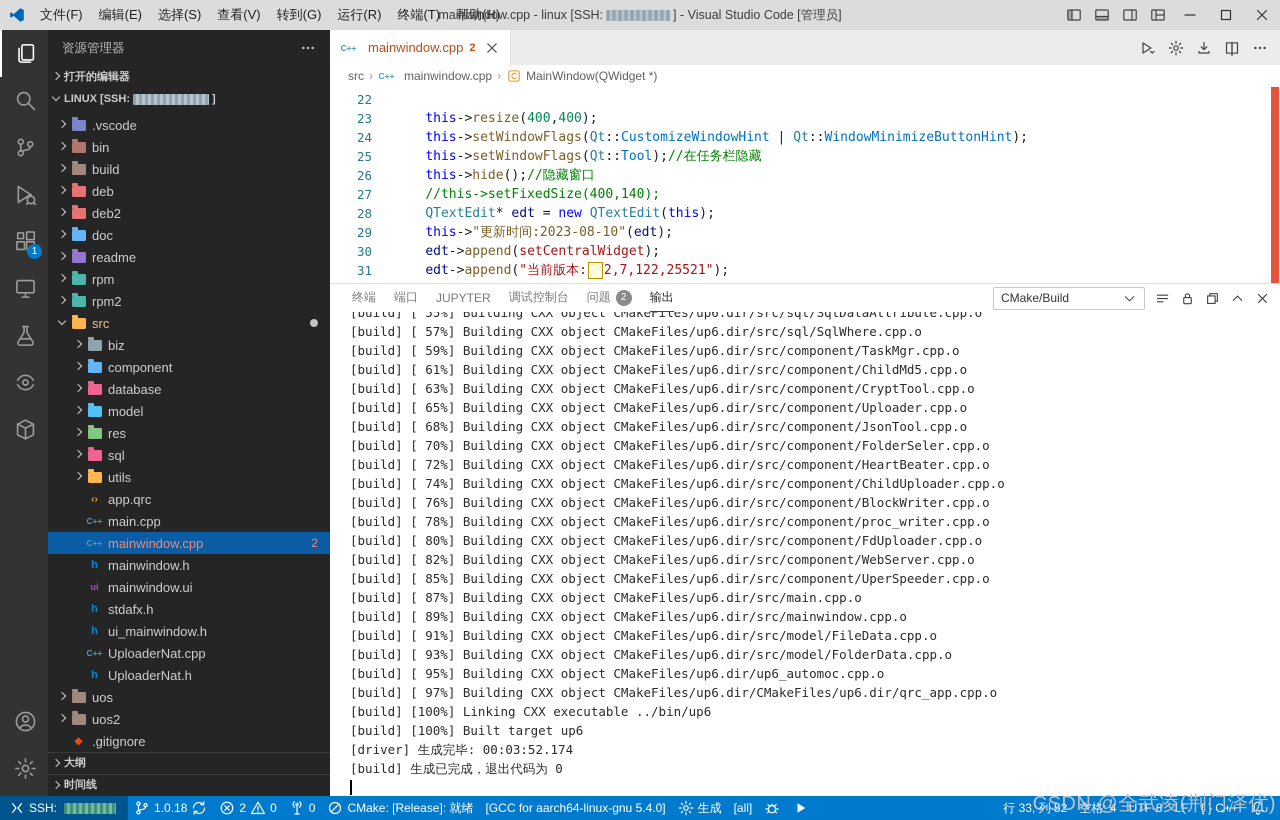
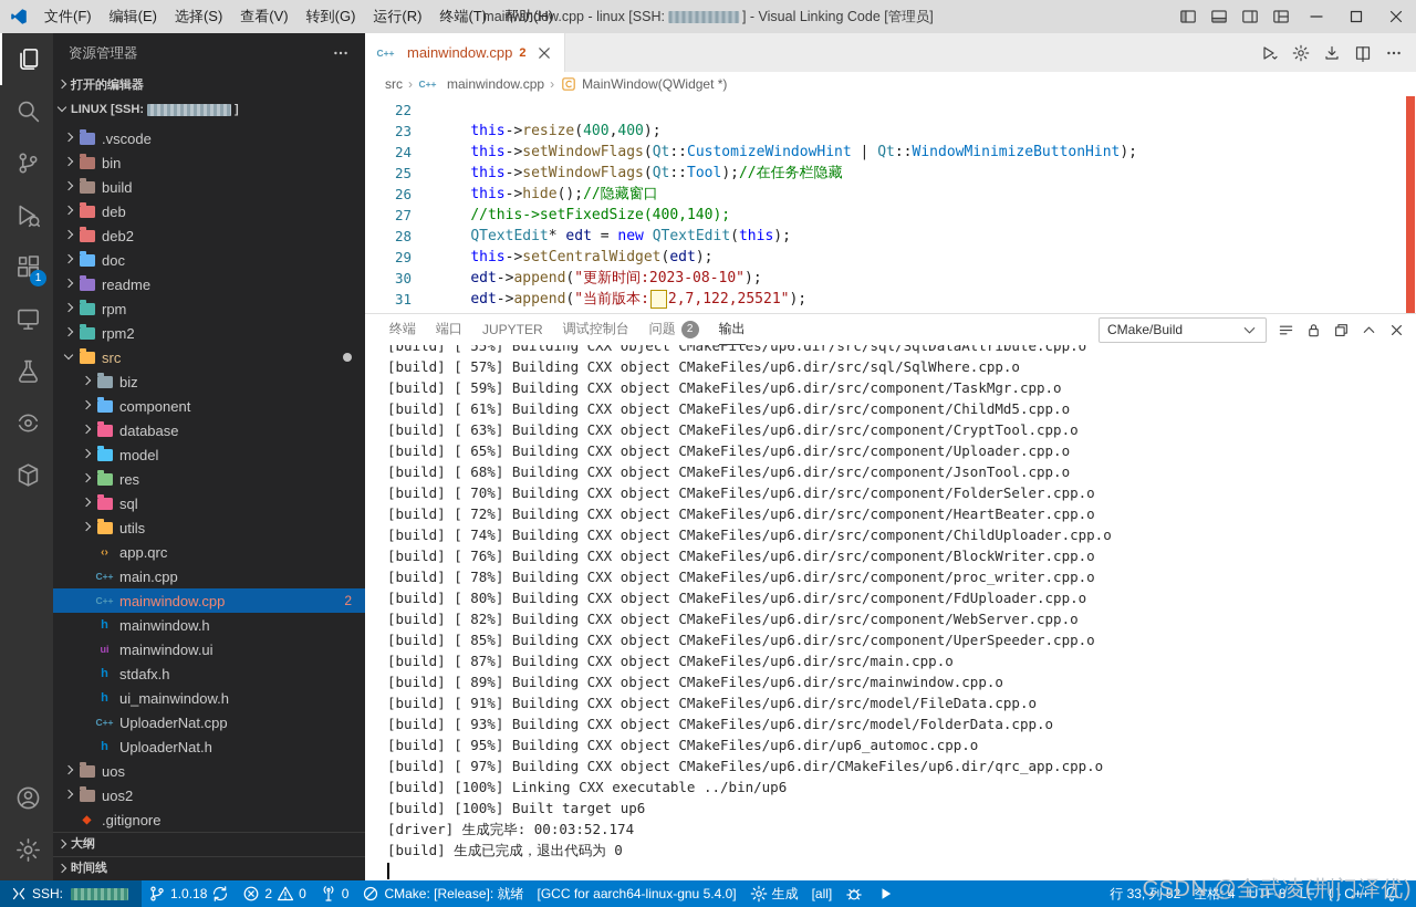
  文件(F)
  编辑(E)
  选择(S)
  查看(V)
  转到(G)
  运行(R)
  终端(T)
  帮助(H)
  mainwindow.cpp - linux [SSH:
- ] - Visual Studio Code [管理员]
+ ] - Visual Linking Code [管理员]
  1
  资源管理器
  打开的编辑器
  LINUX [SSH:
  ]
  .vscode
  bin
  build
  deb
  deb2
  doc
  readme
  rpm
  rpm2
  src
  biz
  component
  database
  model
  res
  sql
  utils
  ‹›
  app.qrc
  C++
  main.cpp
  C++
  mainwindow.cpp
  2
  h
  mainwindow.h
  ui
  mainwindow.ui
  h
  stdafx.h
  h
  ui_mainwindow.h
  C++
  UploaderNat.cpp
  h
  UploaderNat.h
  uos
  uos2
  ◆
  .gitignore
  大纲
  时间线
  C++
  mainwindow.cpp
  2
  src
  ›
  C++
  mainwindow.cpp
  ›
  MainWindow(QWidget *)
  22
  23
  this->resize(400,400);
  24
  this->setWindowFlags(Qt::CustomizeWindowHint | Qt::WindowMinimizeButtonHint);
  25
  this->setWindowFlags(Qt::Tool);//在任务栏隐藏
  26
  this->hide();//隐藏窗口
  27
  //this->setFixedSize(400,140);
  28
  QTextEdit* edt = new QTextEdit(this);
  29
- this->"更新时间:2023-08-10"(edt);
+ this->setCentralWidget(edt);
  30
- edt->append(setCentralWidget);
+ edt->append("更新时间:2023-08-10");
  31
  edt->append("当前版本: 2,7,122,25521");
  终端
  端口
  JUPYTER
  调试控制台
  问题
  2
  输出
  CMake/Build
  [build] [ 55%] Building CXX object CMakeFiles/up6.dir/src/sql/SqlDataAttribute.cpp.o
  [build] [ 57%] Building CXX object CMakeFiles/up6.dir/src/sql/SqlWhere.cpp.o
  [build] [ 59%] Building CXX object CMakeFiles/up6.dir/src/component/TaskMgr.cpp.o
  [build] [ 61%] Building CXX object CMakeFiles/up6.dir/src/component/ChildMd5.cpp.o
  [build] [ 63%] Building CXX object CMakeFiles/up6.dir/src/component/CryptTool.cpp.o
  [build] [ 65%] Building CXX object CMakeFiles/up6.dir/src/component/Uploader.cpp.o
  [build] [ 68%] Building CXX object CMakeFiles/up6.dir/src/component/JsonTool.cpp.o
  [build] [ 70%] Building CXX object CMakeFiles/up6.dir/src/component/FolderSeler.cpp.o
  [build] [ 72%] Building CXX object CMakeFiles/up6.dir/src/component/HeartBeater.cpp.o
  [build] [ 74%] Building CXX object CMakeFiles/up6.dir/src/component/ChildUploader.cpp.o
  [build] [ 76%] Building CXX object CMakeFiles/up6.dir/src/component/BlockWriter.cpp.o
  [build] [ 78%] Building CXX object CMakeFiles/up6.dir/src/component/proc_writer.cpp.o
  [build] [ 80%] Building CXX object CMakeFiles/up6.dir/src/component/FdUploader.cpp.o
  [build] [ 82%] Building CXX object CMakeFiles/up6.dir/src/component/WebServer.cpp.o
  [build] [ 85%] Building CXX object CMakeFiles/up6.dir/src/component/UperSpeeder.cpp.o
  [build] [ 87%] Building CXX object CMakeFiles/up6.dir/src/main.cpp.o
  [build] [ 89%] Building CXX object CMakeFiles/up6.dir/src/mainwindow.cpp.o
  [build] [ 91%] Building CXX object CMakeFiles/up6.dir/src/model/FileData.cpp.o
  [build] [ 93%] Building CXX object CMakeFiles/up6.dir/src/model/FolderData.cpp.o
  [build] [ 95%] Building CXX object CMakeFiles/up6.dir/up6_automoc.cpp.o
  [build] [ 97%] Building CXX object CMakeFiles/up6.dir/CMakeFiles/up6.dir/qrc_app.cpp.o
  [build] [100%] Linking CXX executable ../bin/up6
  [build] [100%] Built target up6
  [driver] 生成完毕: 00:03:52.174
  [build] 生成已完成，退出代码为 0
  SSH:
  1.0.18
  2
  0
  0
  CMake: [Release]: 就绪
  [GCC for aarch64-linux-gnu 5.4.0]
  生成
  [all]
  行 33, 列 52
  空格: 4
  UTF-8
  LF
  { } C++
  CSDN @全武凌(荆门泽优)
